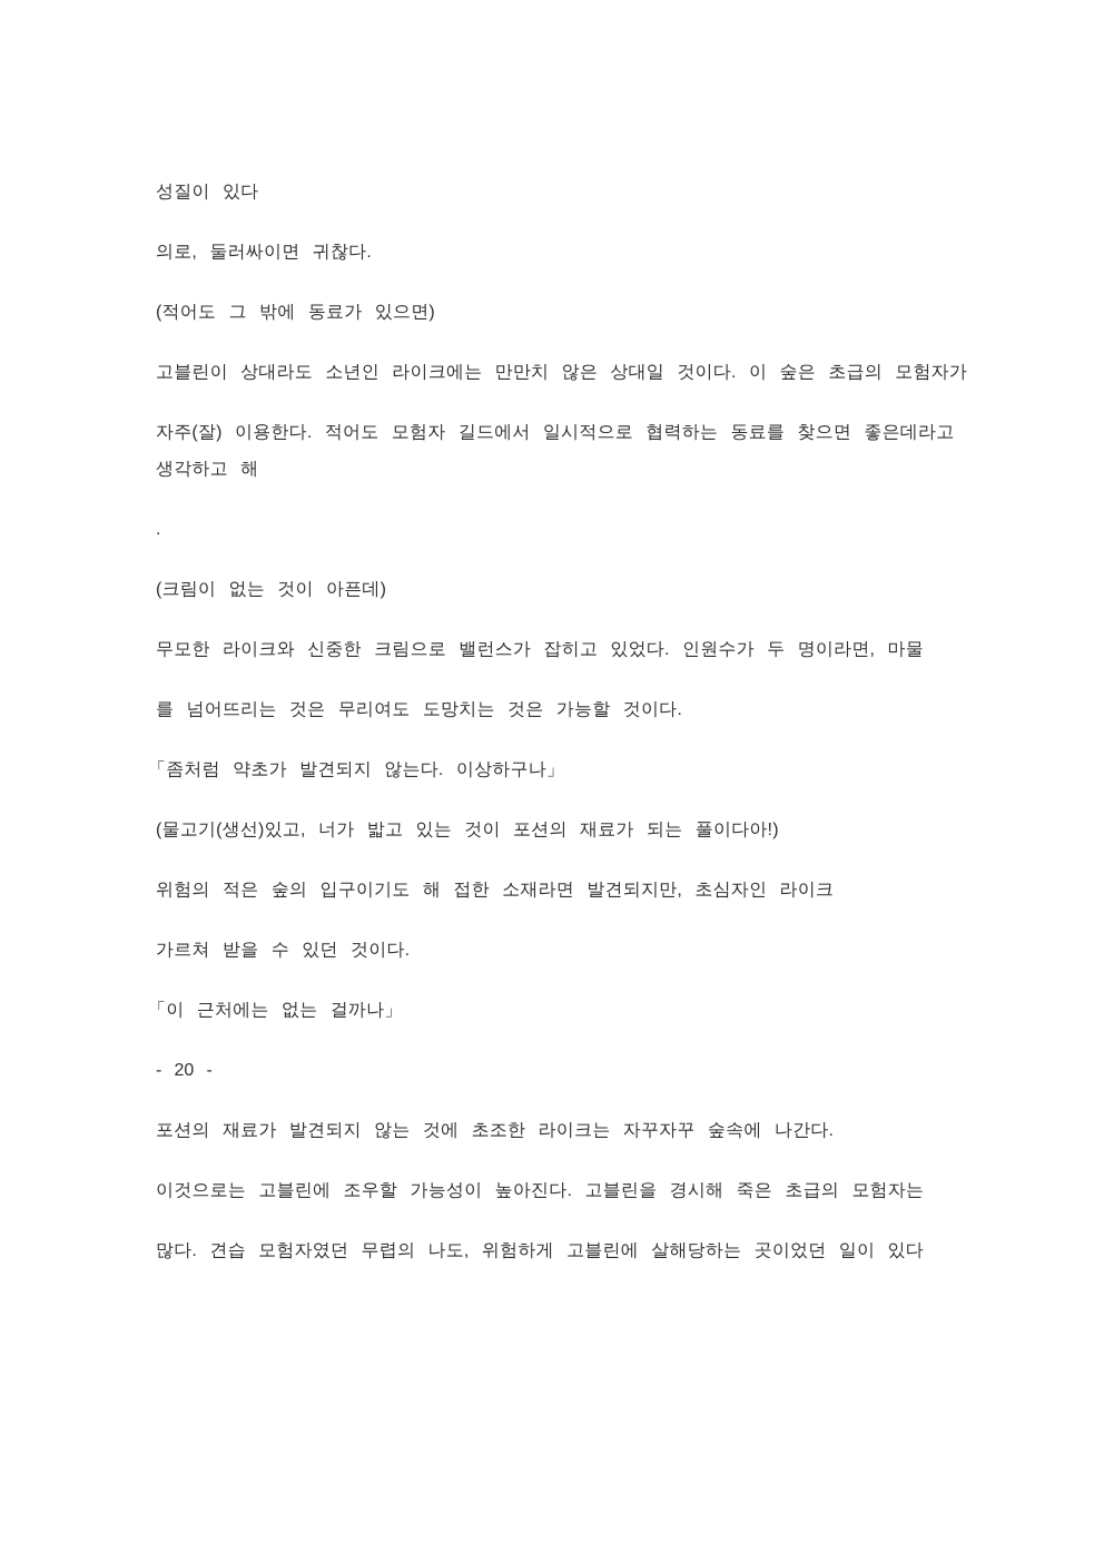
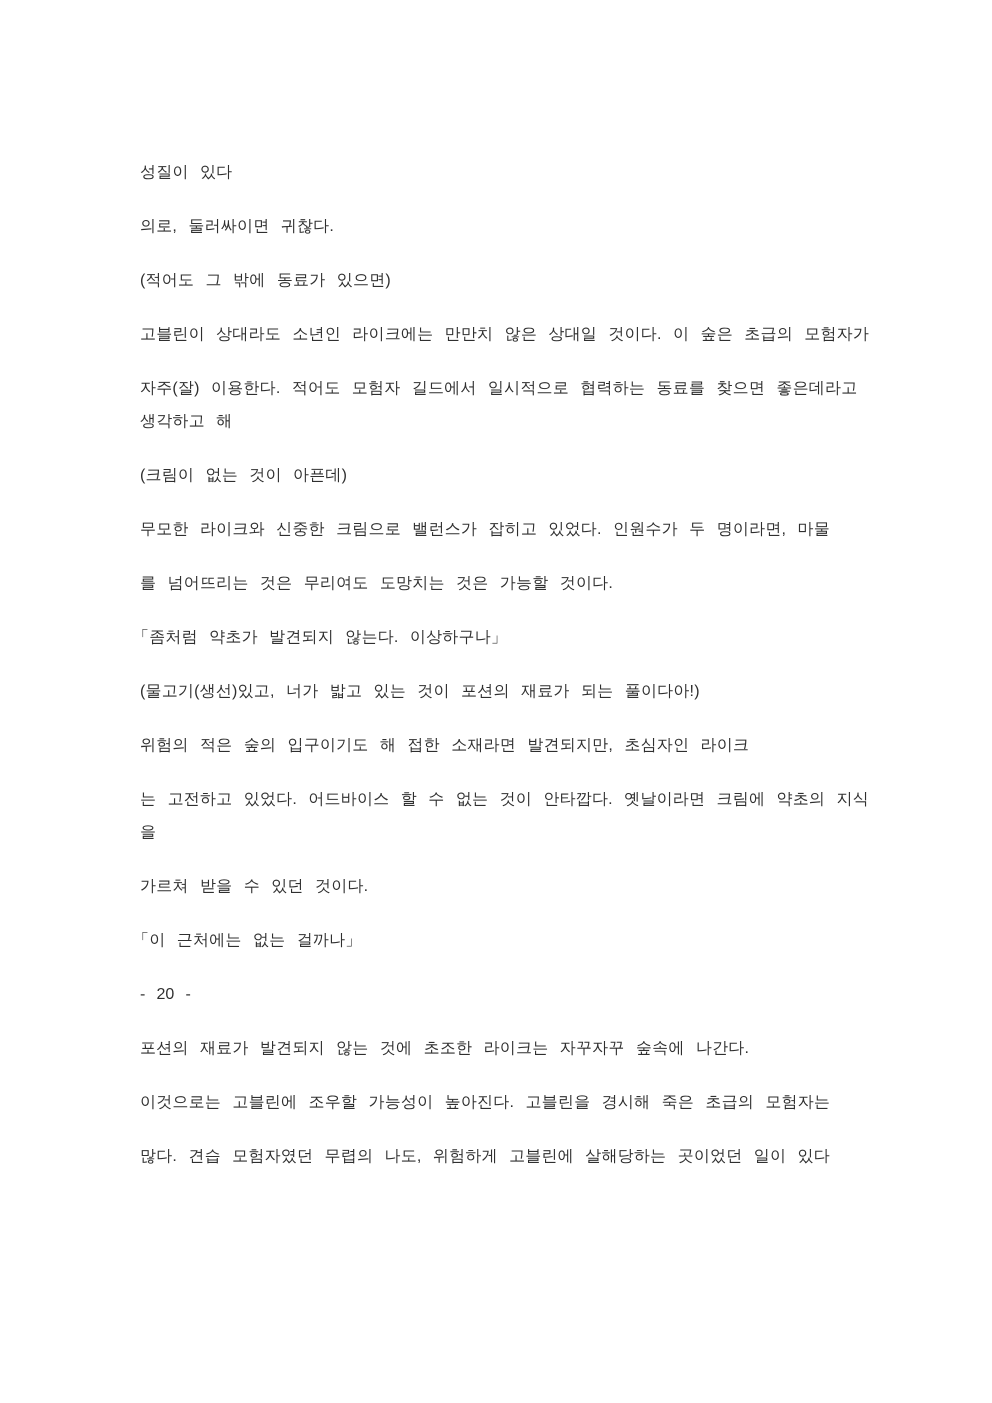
  성질이 있다
  의로, 둘러싸이면 귀찮다.
  (적어도 그 밖에 동료가 있으면)
  고블린이 상대라도 소년인 라이크에는 만만치 않은 상대일 것이다. 이 숲은 초급의 모험자가
  자주(잘) 이용한다. 적어도 모험자 길드에서 일시적으로 협력하는 동료를 찾으면 좋은데라고
  생각하고 해
- .
  (크림이 없는 것이 아픈데)
  무모한 라이크와 신중한 크림으로 밸런스가 잡히고 있었다. 인원수가 두 명이라면, 마물
  를 넘어뜨리는 것은 무리여도 도망치는 것은 가능할 것이다.
  「좀처럼 약초가 발견되지 않는다. 이상하구나」
  (물고기(생선)있고, 너가 밟고 있는 것이 포션의 재료가 되는 풀이다아!)
  위험의 적은 숲의 입구이기도 해 접한 소재라면 발견되지만, 초심자인 라이크
+ 는 고전하고 있었다. 어드바이스 할 수 없는 것이 안타깝다. 옛날이라면 크림에 약초의 지식
+ 을
  가르쳐 받을 수 있던 것이다.
  「이 근처에는 없는 걸까나」
  - 20 -
  포션의 재료가 발견되지 않는 것에 초조한 라이크는 자꾸자꾸 숲속에 나간다.
  이것으로는 고블린에 조우할 가능성이 높아진다. 고블린을 경시해 죽은 초급의 모험자는
  많다. 견습 모험자였던 무렵의 나도, 위험하게 고블린에 살해당하는 곳이었던 일이 있다
